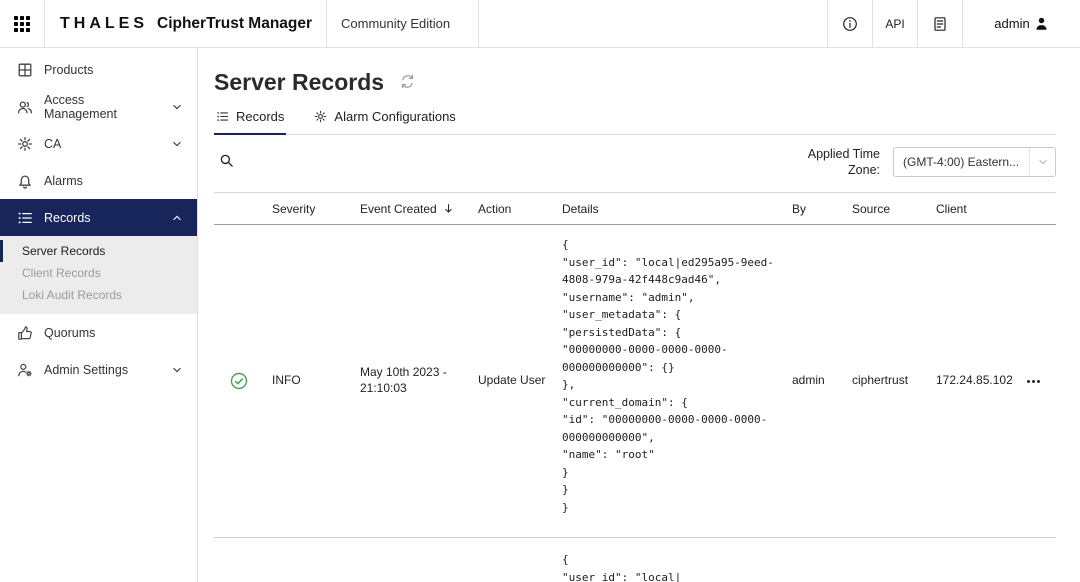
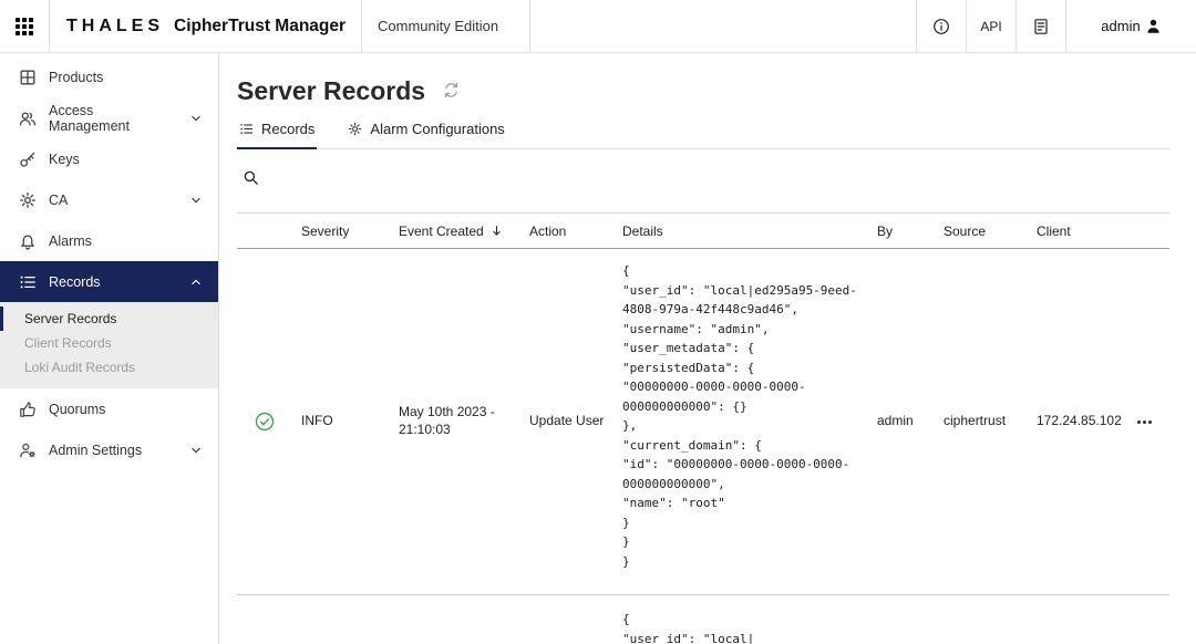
  THALES
  CipherTrust Manager
  Community Edition
  API
  admin
  Products
  Access Management
+ Keys
  CA
  Alarms
  Records
  Server Records
  Client Records
  Loki Audit Records
  Quorums
  Admin Settings
  Server Records
  Records
  Alarm Configurations
- Applied Time Zone:
- (GMT-4:00) Eastern...
  Severity
  Event Created
  Action
  Details
  By
  Source
  Client
  INFO
  May 10th 2023 - 21:10:03
  Update User
  {
  "user_id": "local|ed295a95-9eed-
  4808-979a-42f448c9ad46",
  "username": "admin",
  "user_metadata": {
  "persistedData": {
  "00000000-0000-0000-0000-
  000000000000": {}
  },
  "current_domain": {
  "id": "00000000-0000-0000-0000-
  000000000000",
  "name": "root"
  }
  }
  }
  admin
  ciphertrust
  172.24.85.102
  {
  "user_id": "local|
